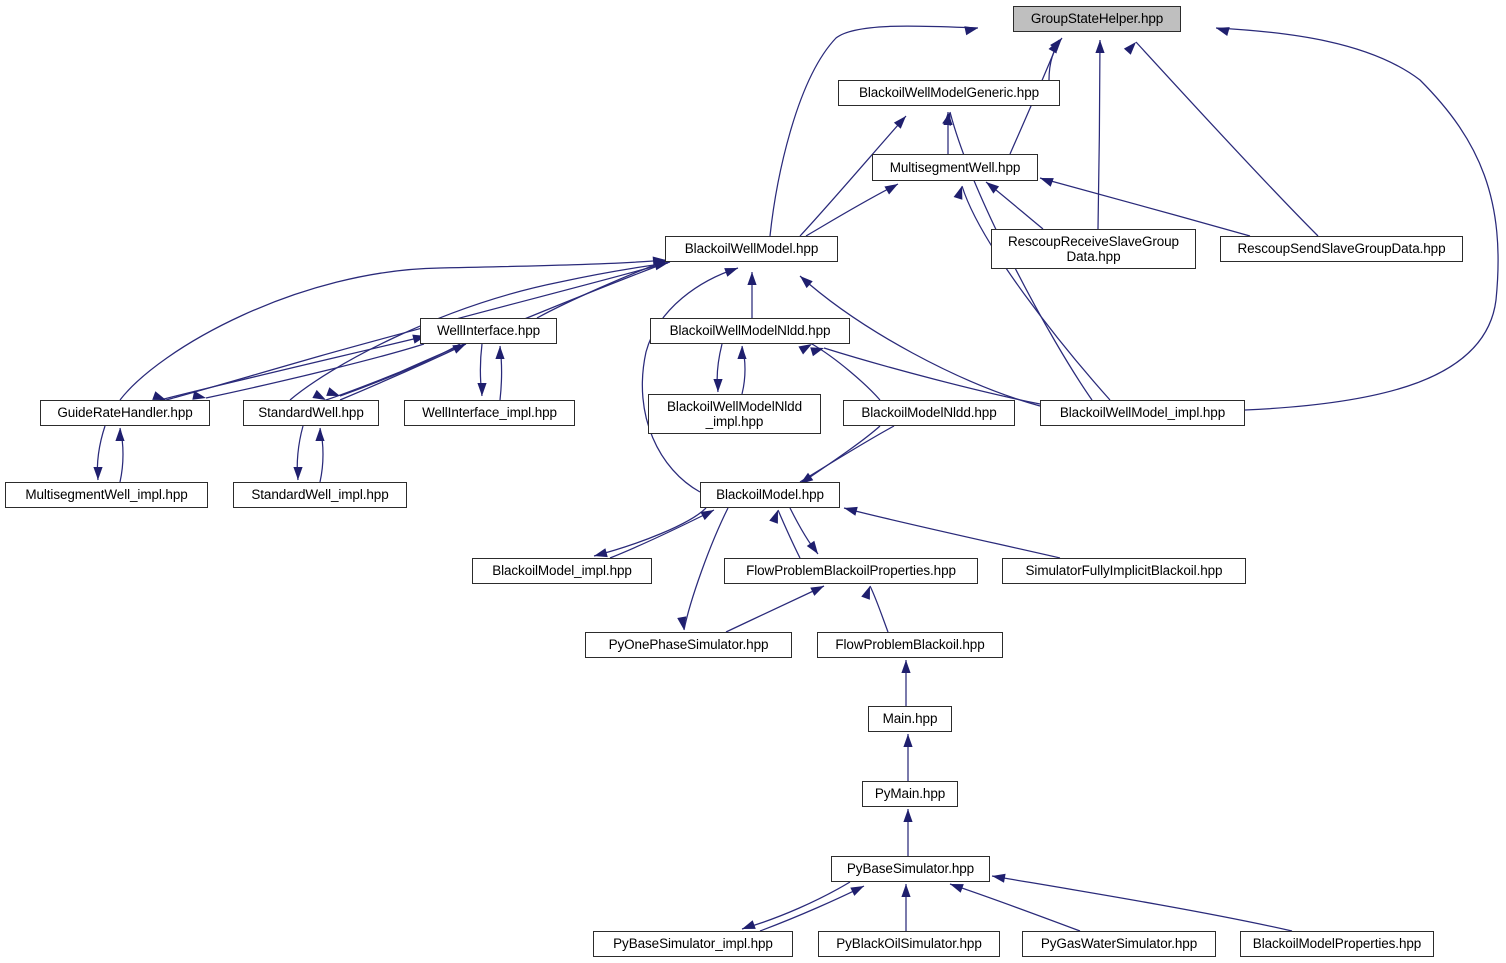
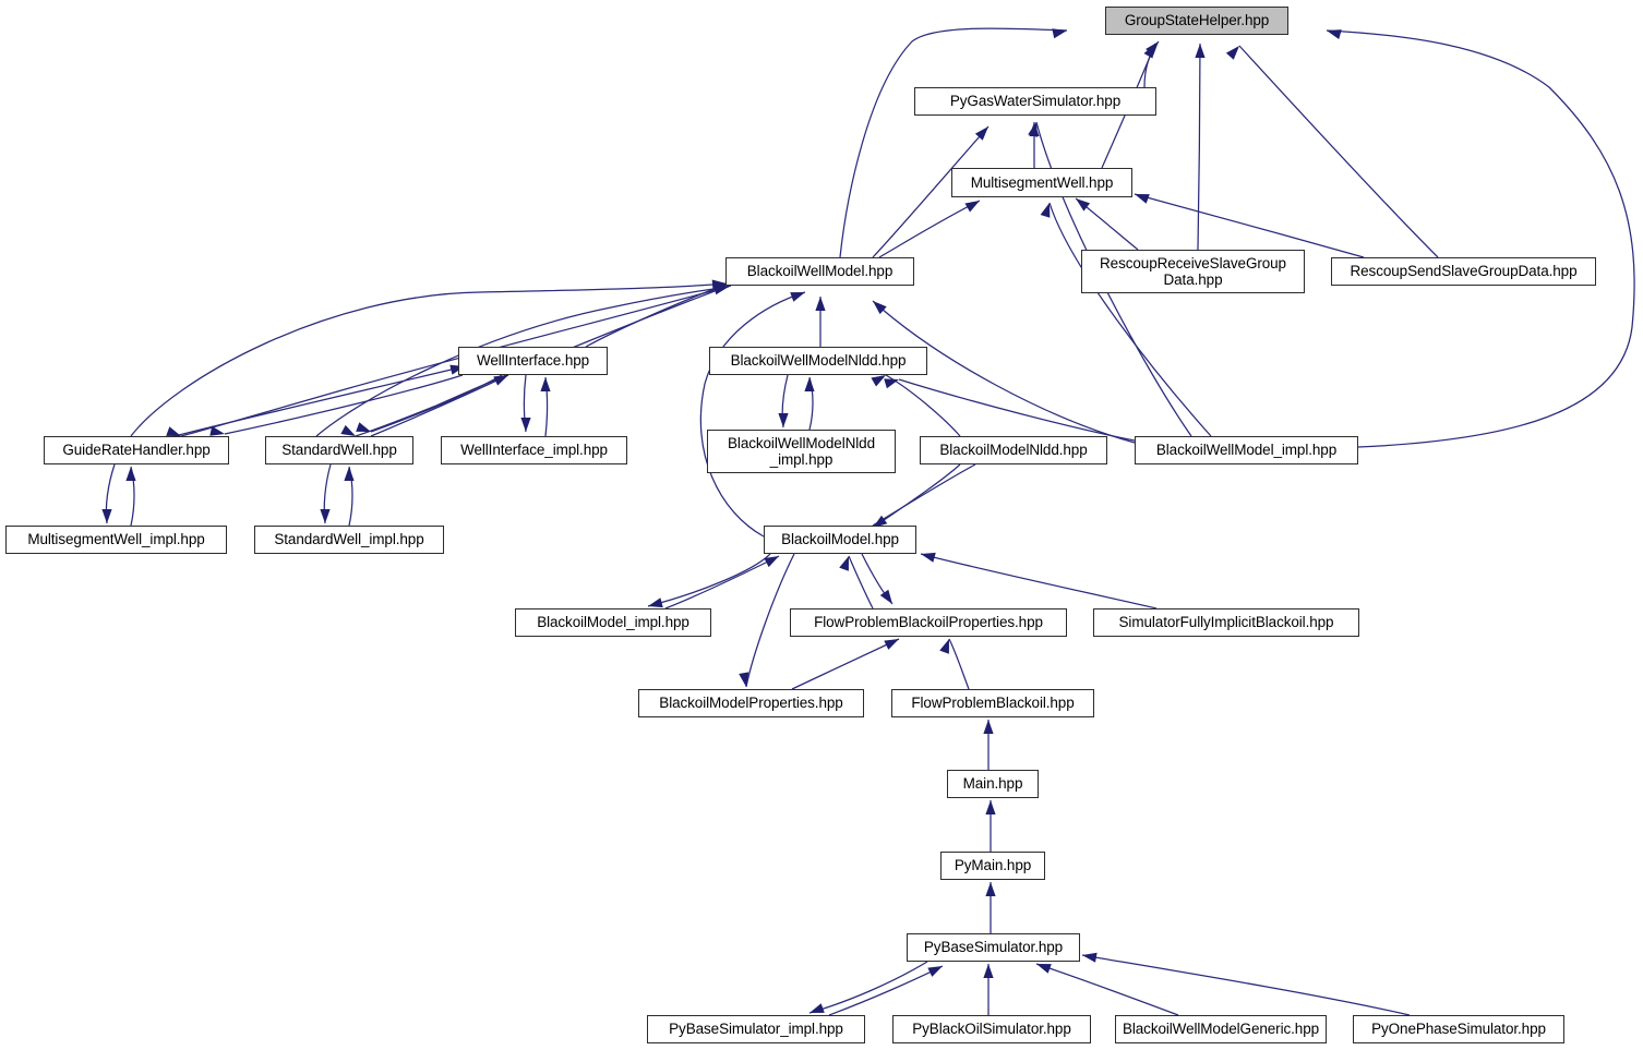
  GroupStateHelper.hpp
- BlackoilWellModelGeneric.hpp
+ PyGasWaterSimulator.hpp
  MultisegmentWell.hpp
  BlackoilWellModel.hpp
  RescoupReceiveSlaveGroup
  Data.hpp
  RescoupSendSlaveGroupData.hpp
  WellInterface.hpp
  BlackoilWellModelNldd.hpp
  GuideRateHandler.hpp
  StandardWell.hpp
  WellInterface_impl.hpp
  BlackoilWellModelNldd
  _impl.hpp
  BlackoilModelNldd.hpp
  BlackoilWellModel_impl.hpp
  MultisegmentWell_impl.hpp
  StandardWell_impl.hpp
  BlackoilModel.hpp
  BlackoilModel_impl.hpp
  FlowProblemBlackoilProperties.hpp
  SimulatorFullyImplicitBlackoil.hpp
- PyOnePhaseSimulator.hpp
+ BlackoilModelProperties.hpp
  FlowProblemBlackoil.hpp
  Main.hpp
  PyMain.hpp
  PyBaseSimulator.hpp
  PyBaseSimulator_impl.hpp
  PyBlackOilSimulator.hpp
- PyGasWaterSimulator.hpp
+ BlackoilWellModelGeneric.hpp
- BlackoilModelProperties.hpp
+ PyOnePhaseSimulator.hpp
